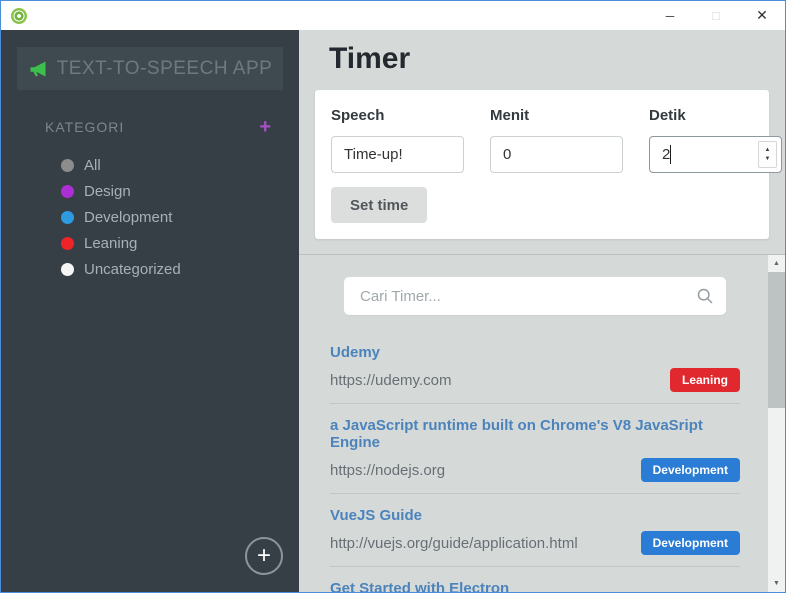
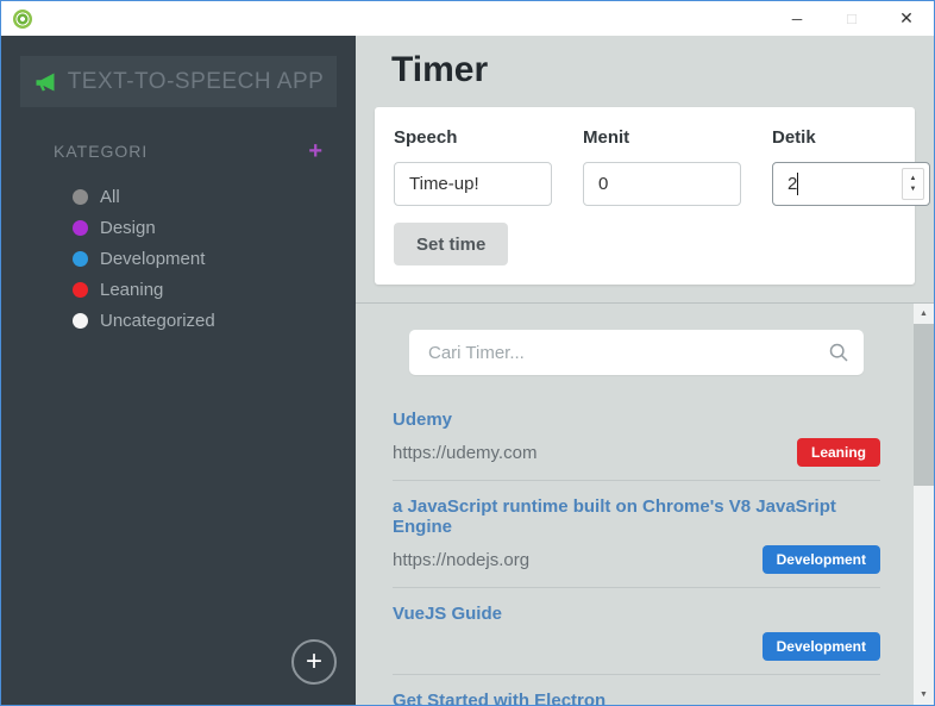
  ─
  □
  ✕
  TEXT-TO-SPEECH APP
  KATEGORI
  +
  All
  Design
  Development
  Leaning
  Uncategorized
  +
  Timer
  Speech
  Time-up!
  Menit
  0
  Detik
  2
  Set time
  Cari Timer...
  Udemy
  https://udemy.com
  Leaning
  a JavaScript runtime built on Chrome's V8 JavaSript Engine
  https://nodejs.org
  Development
  VueJS Guide
- http://vuejs.org/guide/application.html
  Development
  Get Started with Electron
